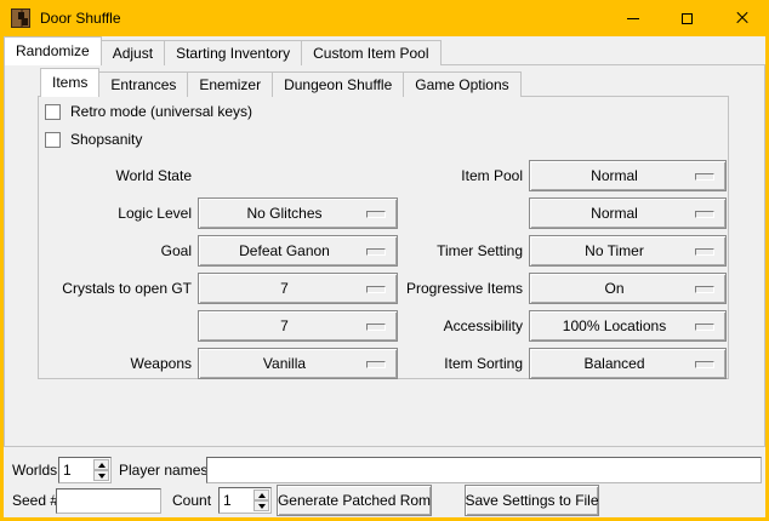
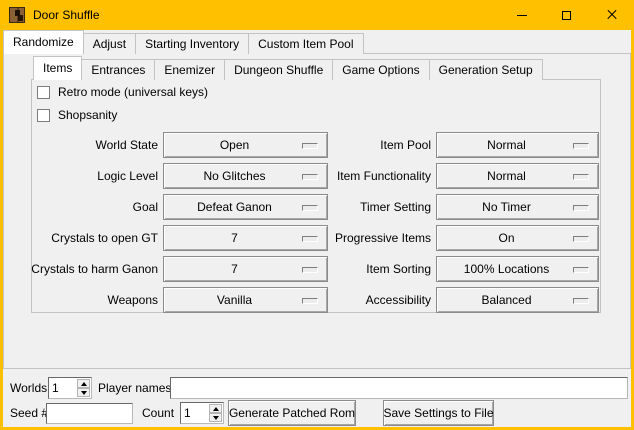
  Door Shuffle
  Randomize
  Adjust
  Starting Inventory
  Custom Item Pool
  Items
  Entrances
  Enemizer
  Dungeon Shuffle
  Game Options
+ Generation Setup
  Retro mode (universal keys)
  Shopsanity
  World State
+ Open
  Item Pool
  Normal
  Logic Level
  No Glitches
+ Item Functionality
  Normal
  Goal
  Defeat Ganon
  Timer Setting
  No Timer
  Crystals to open GT
  7
  Progressive Items
  On
+ Crystals to harm Ganon
  7
- Accessibility
+ Item Sorting
  100% Locations
  Weapons
  Vanilla
- Item Sorting
+ Accessibility
  Balanced
  Worlds
  1
  Player names
  Seed #
  Count
  1
  Generate Patched Rom
  Save Settings to File
